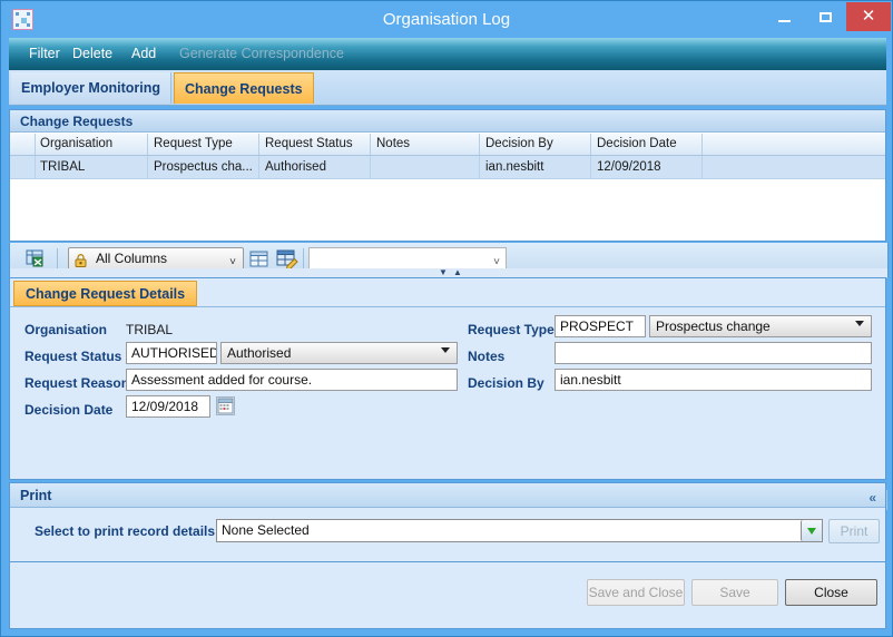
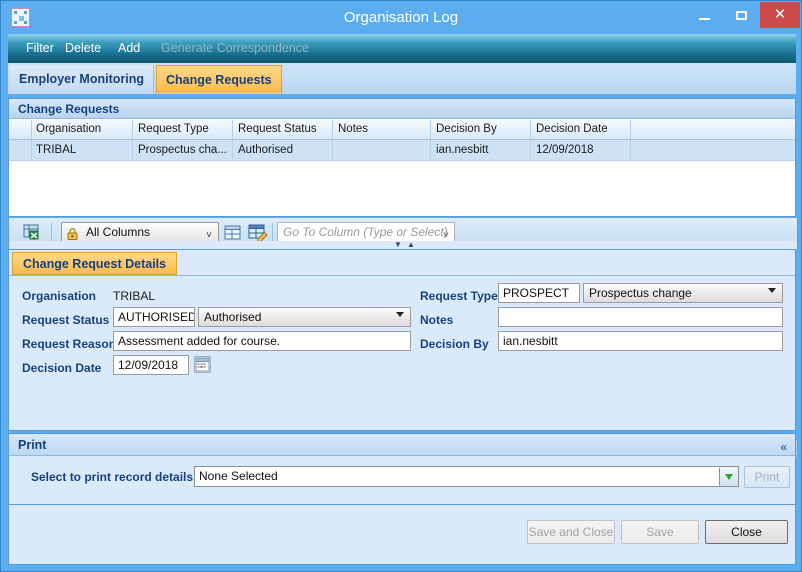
  Organisation Log
  ✕
  Filter
  Delete
  Add
  Generate Correspondence
  Employer Monitoring
  Change Requests
  Change Requests
  Organisation
  Request Type
  Request Status
  Notes
  Decision By
  Decision Date
  TRIBAL
  Prospectus cha...
  Authorised
  ian.nesbitt
  12/09/2018
  All Columns
  ˅
+ Go To Column (Type or Select)
  ˅
  ▼
  ▲
  Change Request Details
  Organisation
  TRIBAL
  Request Status
  AUTHORISED
  Authorised
  Request Reaso
  Assessment added for course.
  Decision Date
  12/09/2018
  Request Type
  PROSPECT
  Prospectus change
  Notes
  Decision By
  ian.nesbitt
  Print
  «
  Select to print record details
  None Selected
  Print
  Save and Close
  Save
  Close
